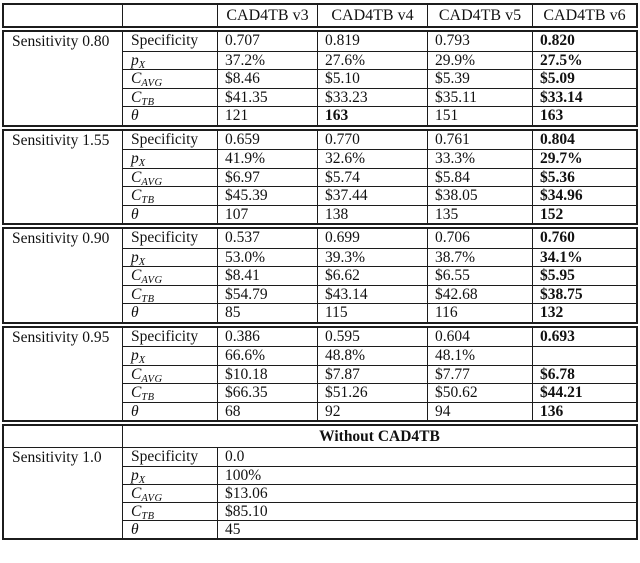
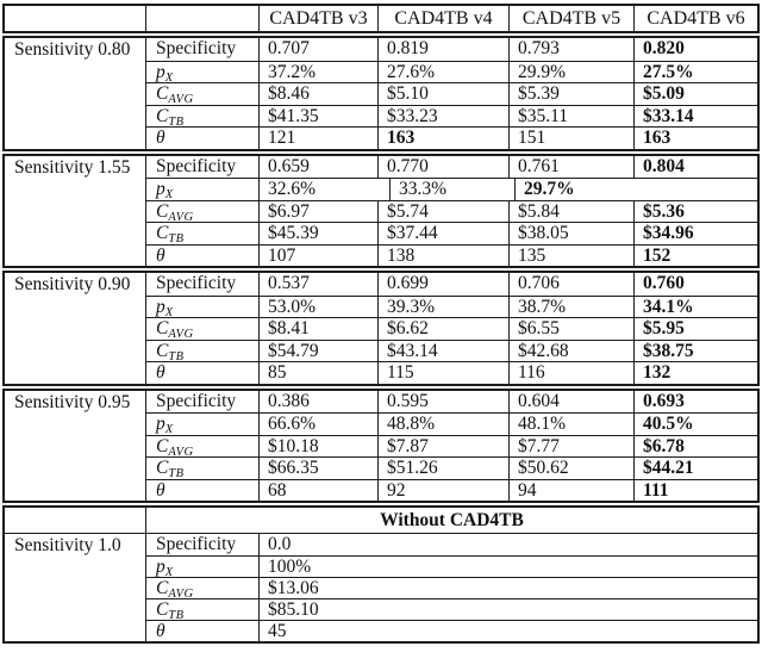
  CAD4TB v3
  CAD4TB v4
  CAD4TB v5
  CAD4TB v6
  Sensitivity 0.80
  Specificity
  0.707
  0.819
  0.793
  0.820
  pX
  37.2%
  27.6%
  29.9%
  27.5%
  CAVG
  $8.46
  $5.10
  $5.39
  $5.09
  CTB
  $41.35
  $33.23
  $35.11
  $33.14
  θ
  121
  163
  151
  163
  Sensitivity 1.55
  Specificity
  0.659
  0.770
  0.761
  0.804
  pX
- 41.9%
  32.6%
  33.3%
  29.7%
  CAVG
  $6.97
  $5.74
  $5.84
  $5.36
  CTB
  $45.39
  $37.44
  $38.05
  $34.96
  θ
  107
  138
  135
  152
  Sensitivity 0.90
  Specificity
  0.537
  0.699
  0.706
  0.760
  pX
  53.0%
  39.3%
  38.7%
  34.1%
  CAVG
  $8.41
  $6.62
  $6.55
  $5.95
  CTB
  $54.79
  $43.14
  $42.68
  $38.75
  θ
  85
  115
  116
  132
  Sensitivity 0.95
  Specificity
  0.386
  0.595
  0.604
  0.693
  pX
  66.6%
  48.8%
  48.1%
+ 40.5%
  CAVG
  $10.18
  $7.87
  $7.77
  $6.78
  CTB
  $66.35
  $51.26
  $50.62
  $44.21
  θ
  68
  92
  94
- 136
+ 111
  Without CAD4TB
  Sensitivity 1.0
  Specificity
  0.0
  pX
  100%
  CAVG
  $13.06
  CTB
  $85.10
  θ
  45
